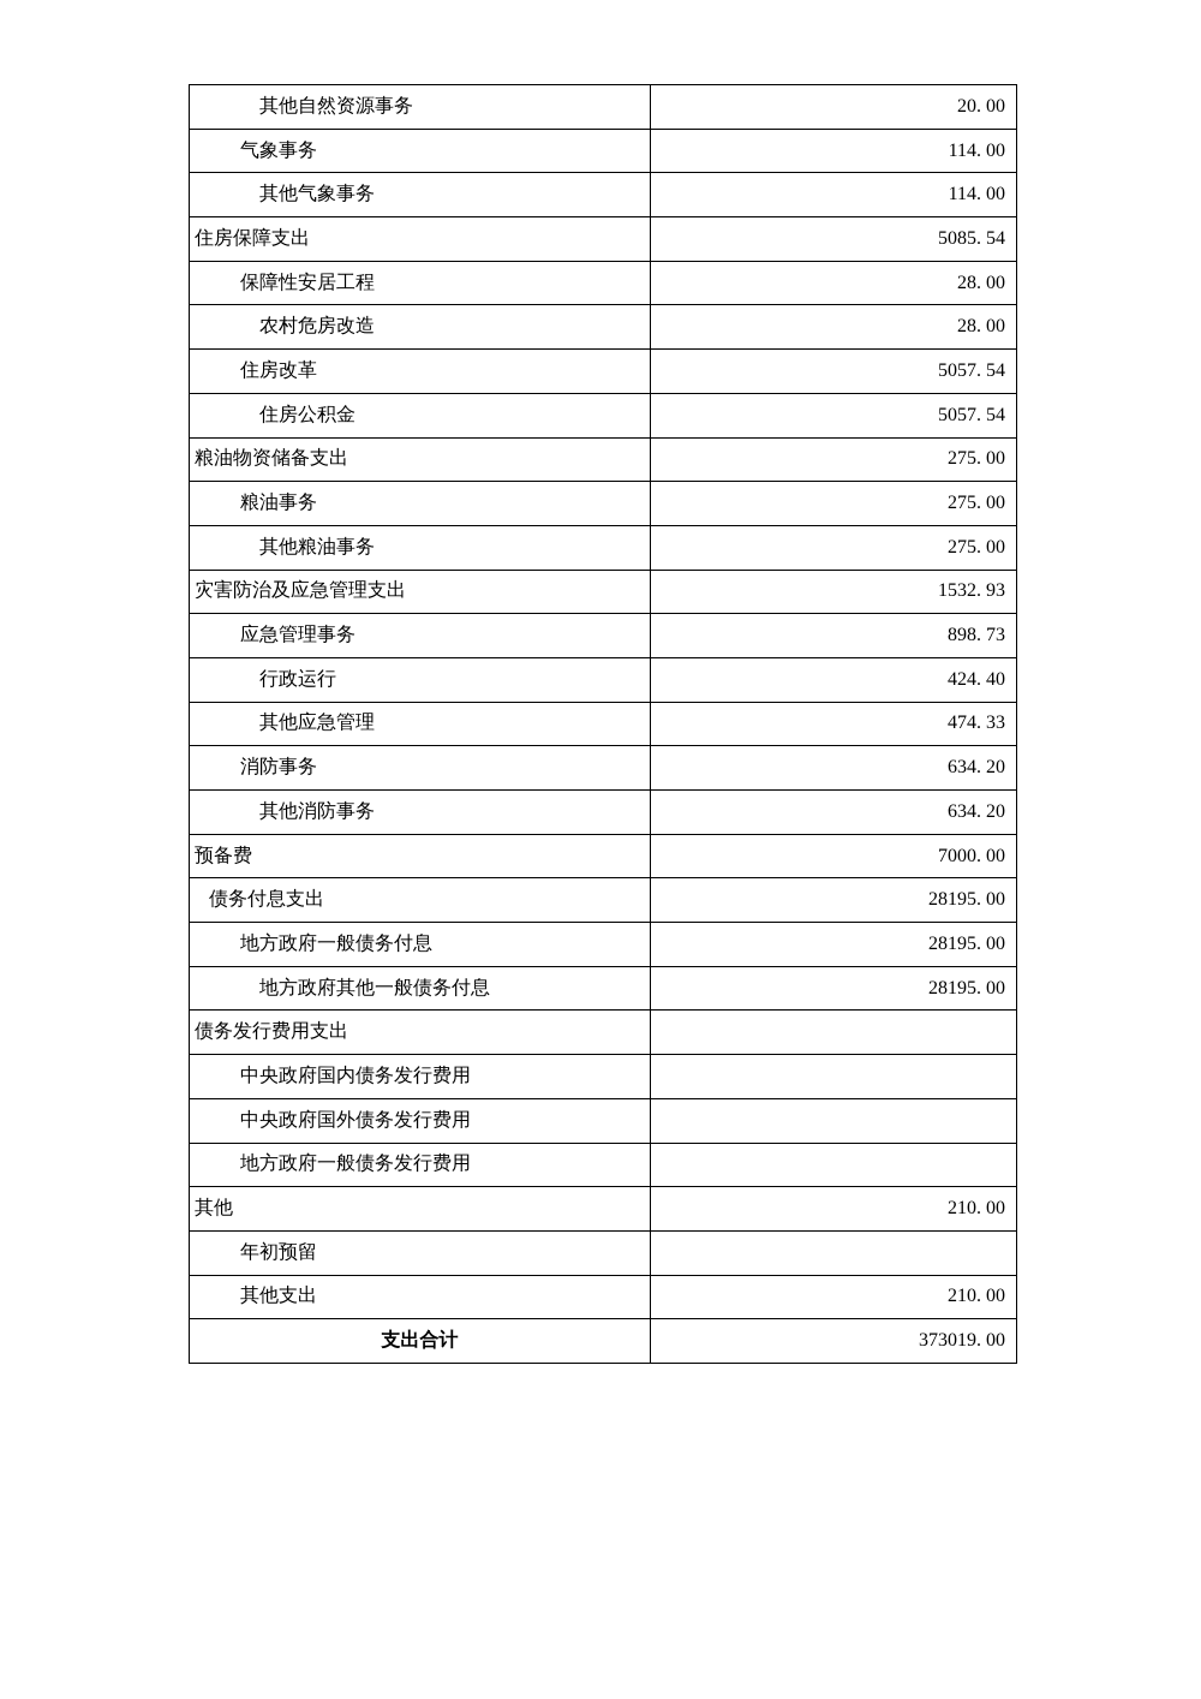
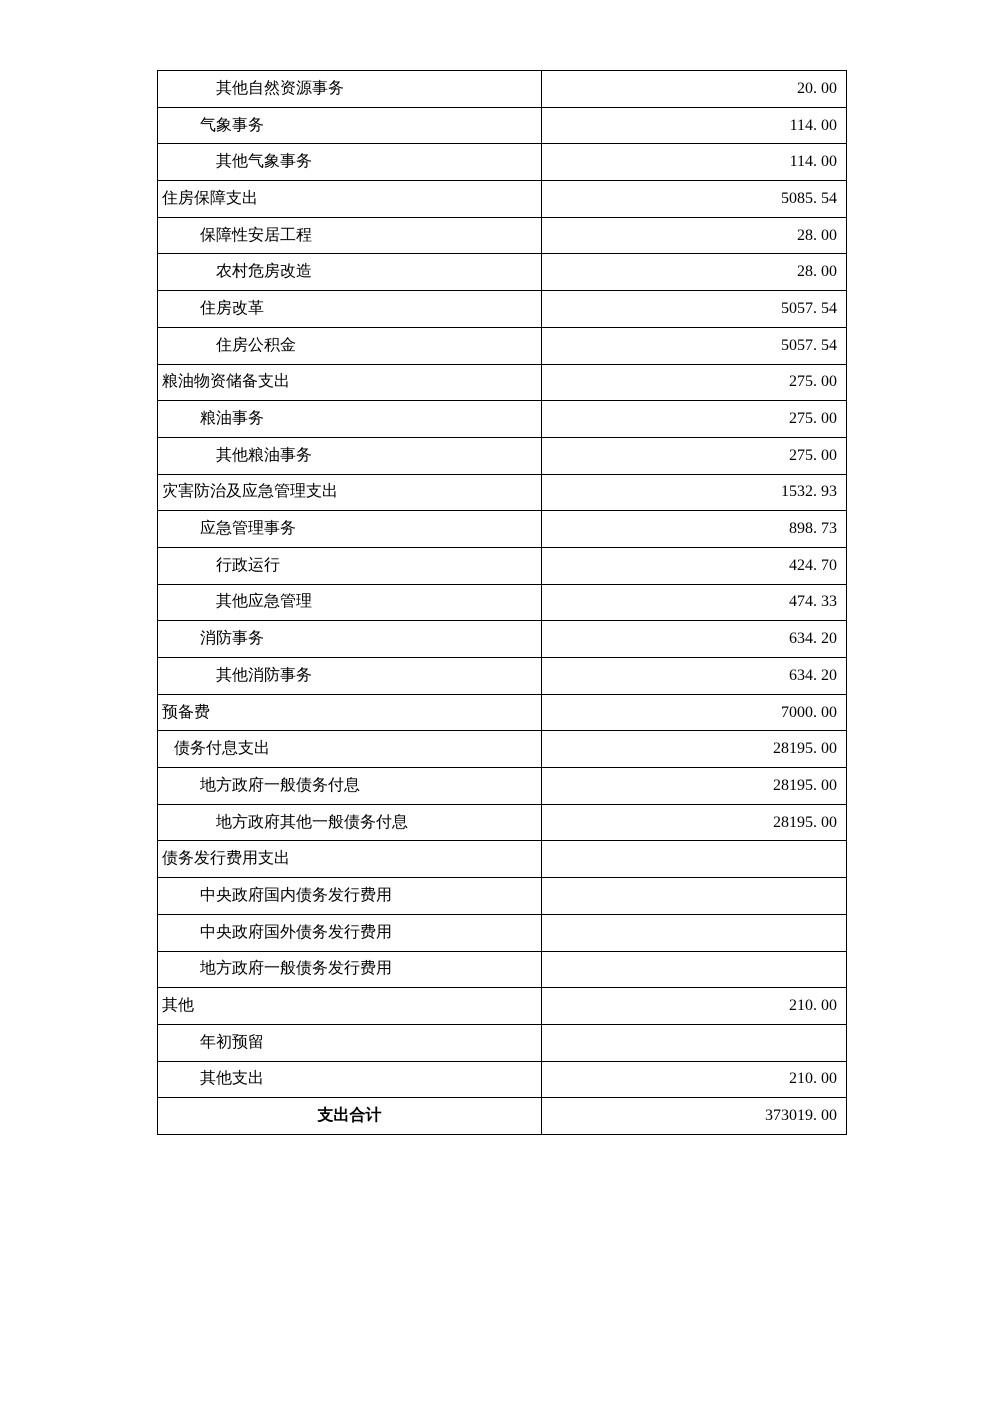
  其他自然资源事务	20. 00
  气象事务	114. 00
  其他气象事务	114. 00
  住房保障支出	5085. 54
  保障性安居工程	28. 00
  农村危房改造	28. 00
  住房改革	5057. 54
  住房公积金	5057. 54
  粮油物资储备支出	275. 00
  粮油事务	275. 00
  其他粮油事务	275. 00
  灾害防治及应急管理支出	1532. 93
  应急管理事务	898. 73
- 行政运行	424. 40
+ 行政运行	424. 70
  其他应急管理	474. 33
  消防事务	634. 20
  其他消防事务	634. 20
  预备费	7000. 00
  债务付息支出	28195. 00
  地方政府一般债务付息	28195. 00
  地方政府其他一般债务付息	28195. 00
  债务发行费用支出
  中央政府国内债务发行费用
  中央政府国外债务发行费用
  地方政府一般债务发行费用
  其他	210. 00
  年初预留
  其他支出	210. 00
  支出合计	373019. 00
